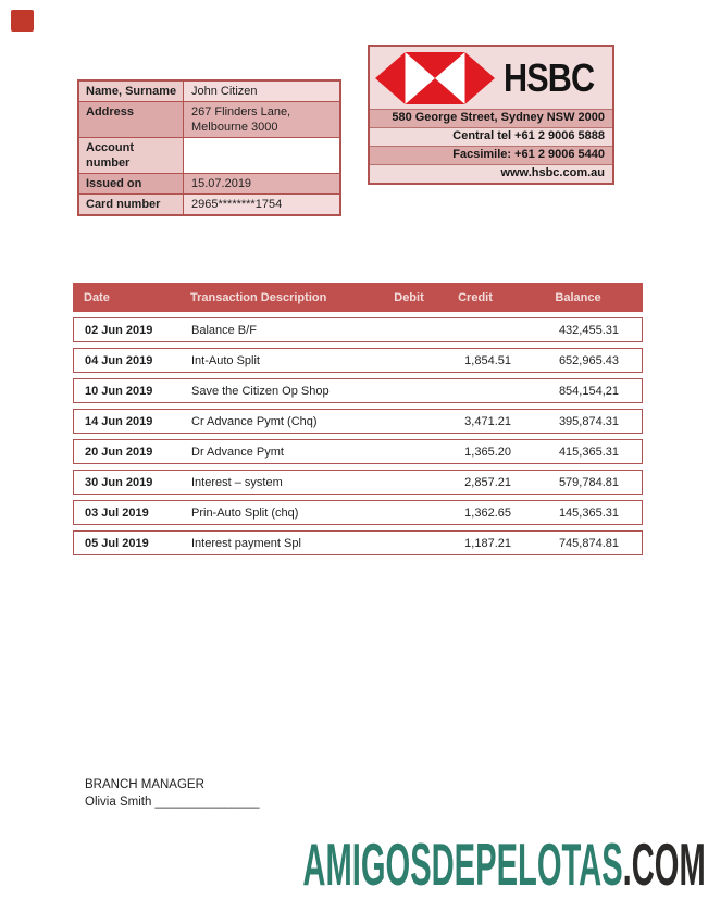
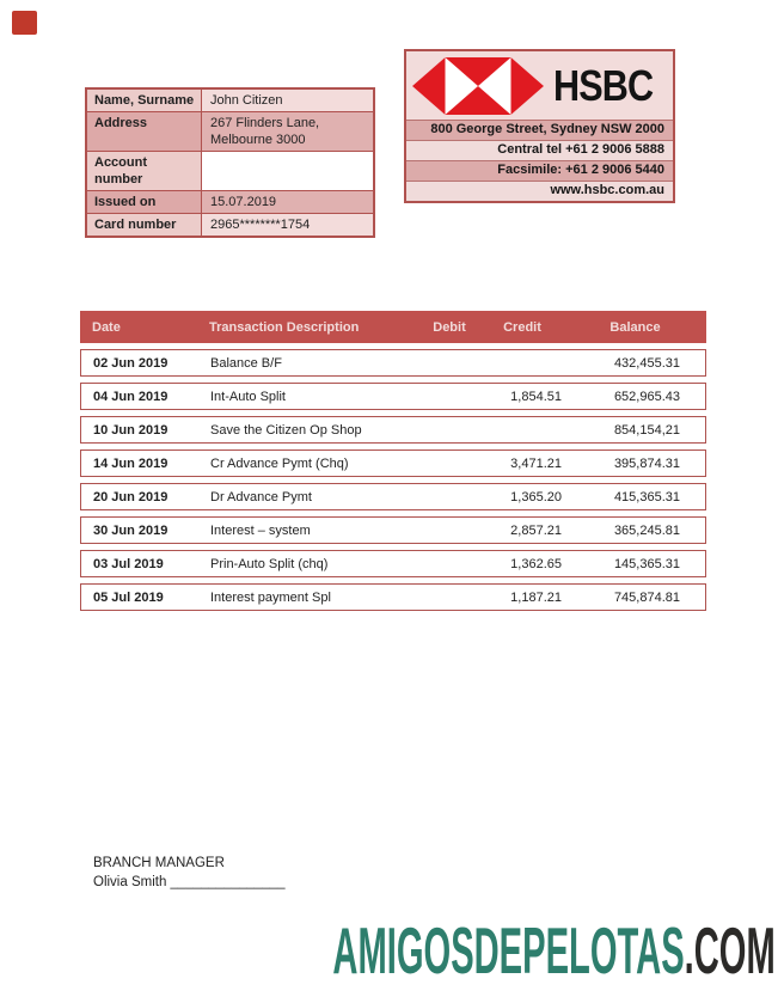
  Name, Surname
  John Citizen
  Address
  267 Flinders Lane,
  Melbourne 3000
  Account number
  Issued on
  15.07.2019
  Card number
  2965********1754
  HSBC
- 580 George Street, Sydney NSW 2000
+ 800 George Street, Sydney NSW 2000
  Central tel +61 2 9006 5888
  Facsimile: +61 2 9006 5440
  www.hsbc.com.au
  Date
  Transaction Description
  Debit
  Credit
  Balance
  02 Jun 2019
  Balance B/F
  432,455.31
  04 Jun 2019
  Int-Auto Split
  1,854.51
  652,965.43
  10 Jun 2019
  Save the Citizen Op Shop
  854,154,21
  14 Jun 2019
  Cr Advance Pymt (Chq)
  3,471.21
  395,874.31
  20 Jun 2019
  Dr Advance Pymt
  1,365.20
  415,365.31
  30 Jun 2019
  Interest – system
  2,857.21
- 579,784.81
+ 365,245.81
  03 Jul 2019
  Prin-Auto Split (chq)
  1,362.65
  145,365.31
  05 Jul 2019
  Interest payment Spl
  1,187.21
  745,874.81
  BRANCH MANAGER
  Olivia Smith _______________
  AMIGOSDEPELOTAS.COM
